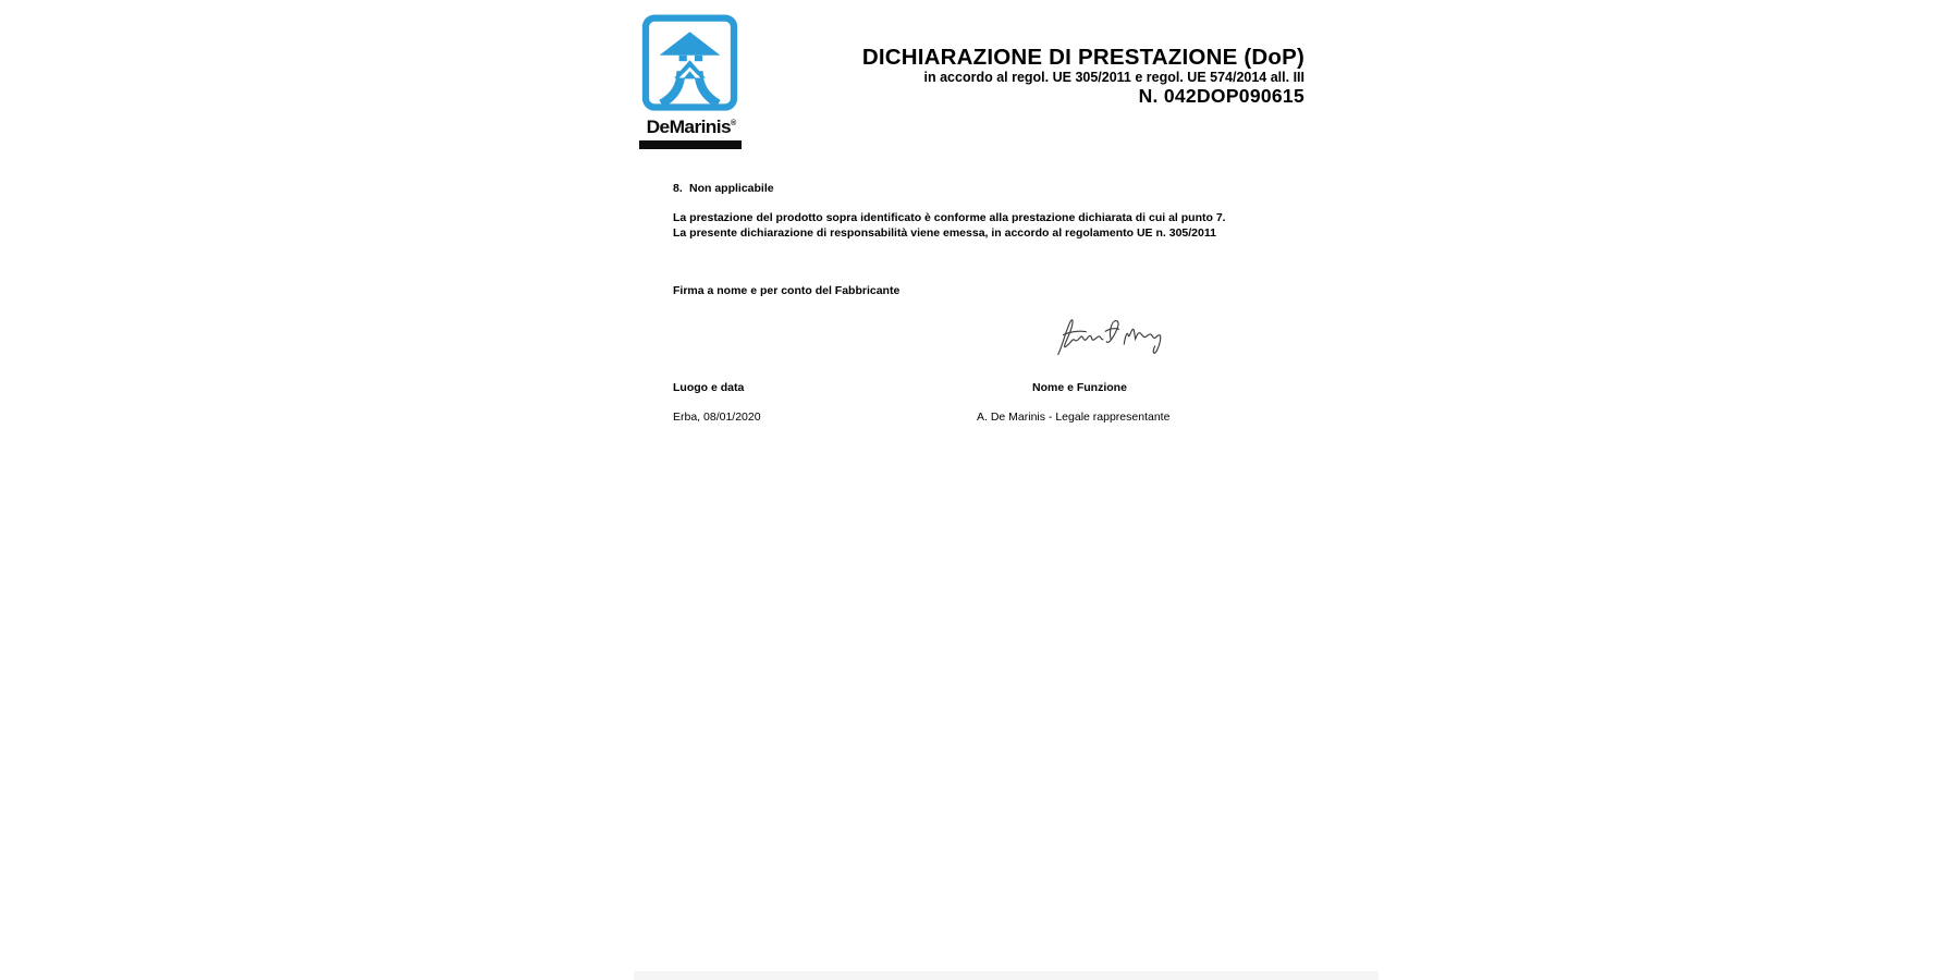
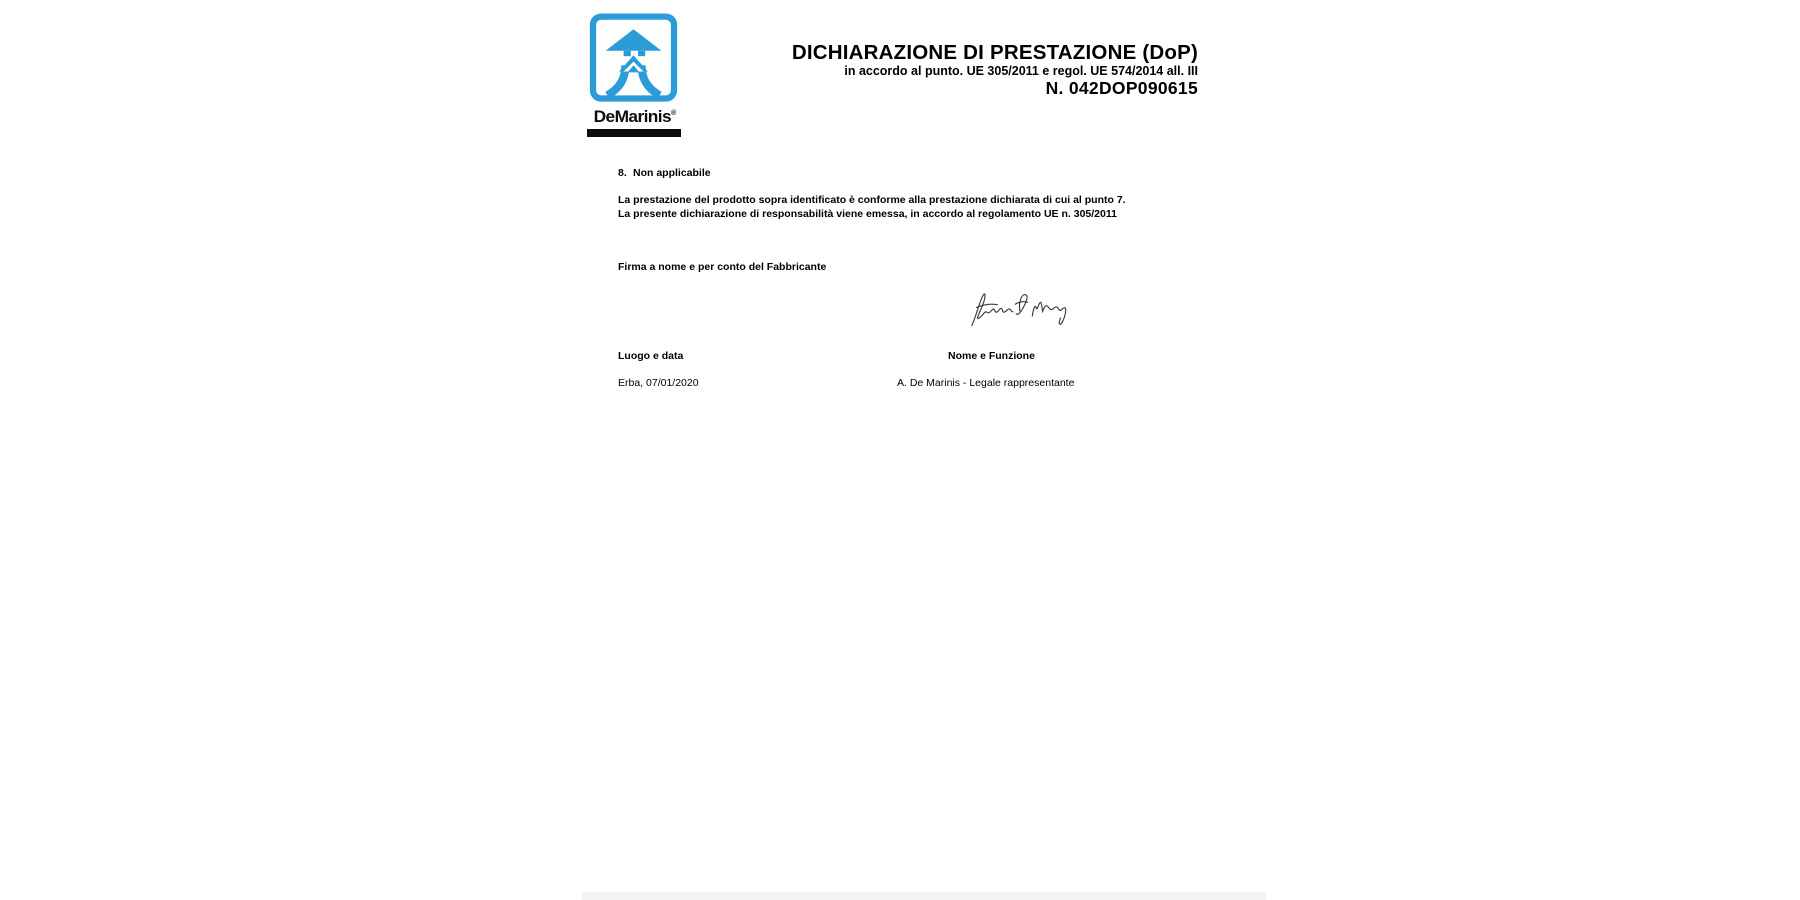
  DeMarinis
  DICHIARAZIONE DI PRESTAZIONE (DoP)
- in accordo al regol. UE 305/2011 e regol. UE 574/2014 all. III
+ in accordo al punto. UE 305/2011 e regol. UE 574/2014 all. III
  N. 042DOP090615
  8. Non applicabile
  La prestazione del prodotto sopra identificato è conforme alla prestazione dichiarata di cui al punto 7.
  La presente dichiarazione di responsabilità viene emessa, in accordo al regolamento UE n. 305/2011
  Firma a nome e per conto del Fabbricante
  Luogo e data
  Nome e Funzione
- Erba, 08/01/2020
+ Erba, 07/01/2020
  A. De Marinis - Legale rappresentante
